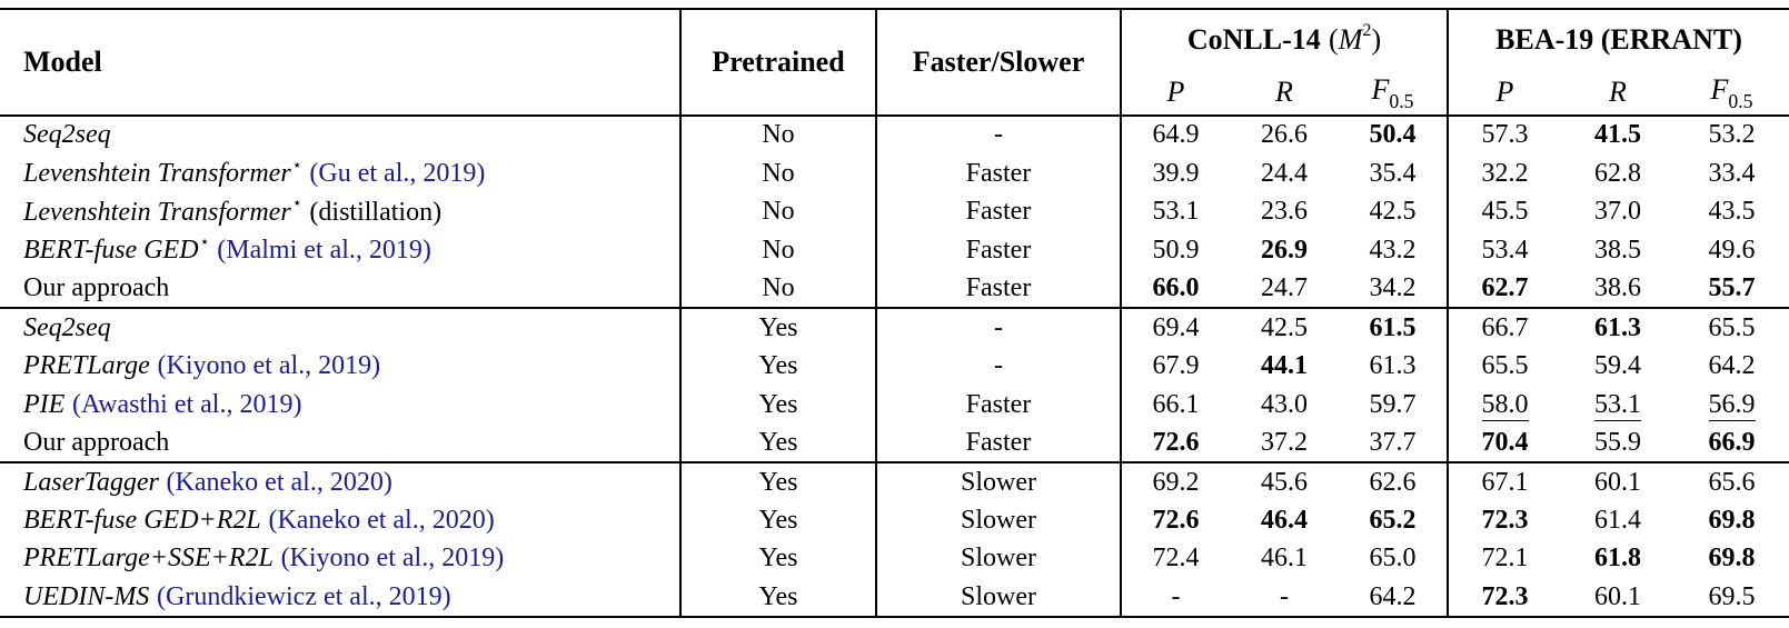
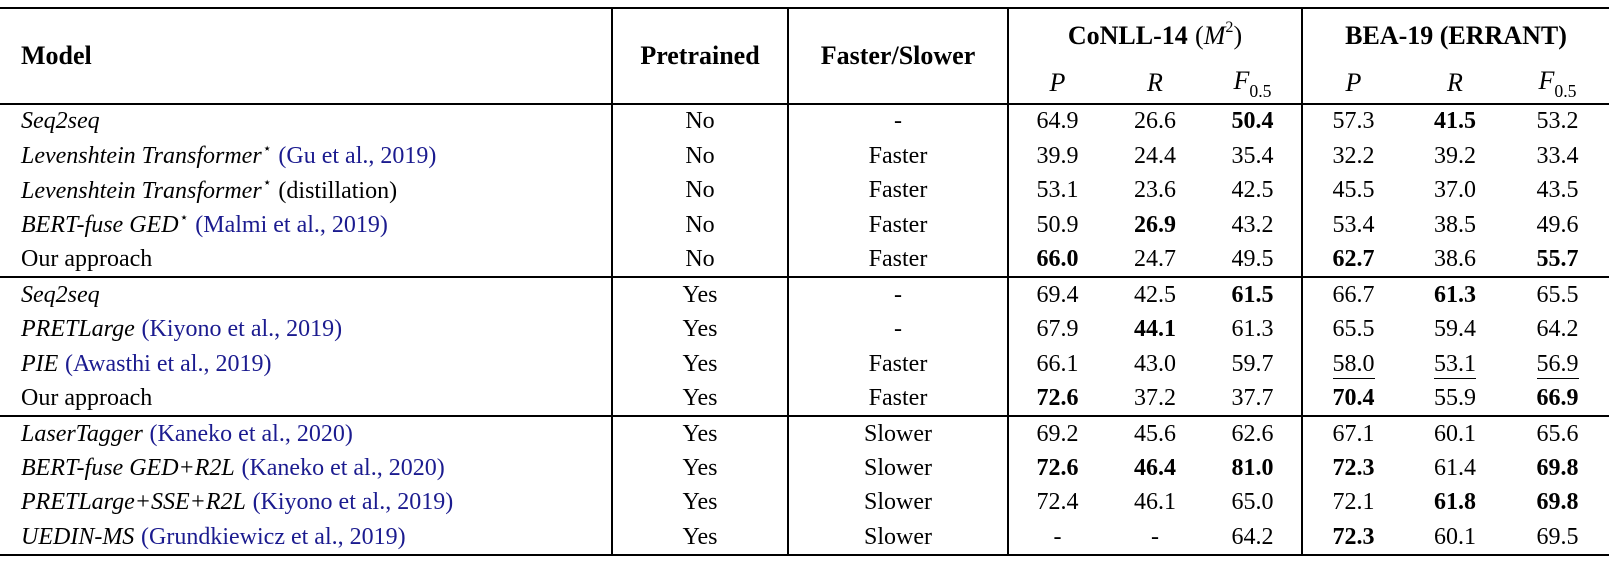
  Model	Pretrained	Faster/Slower	CoNLL-14 (M2)	BEA-19 (ERRANT)
  P	R	F0.5	P	R	F0.5
  Seq2seq	No	-	64.9	26.6	50.4	57.3	41.5	53.2
- Levenshtein Transformer⋆ (Gu et al., 2019)	No	Faster	39.9	24.4	35.4	32.2	62.8	33.4
+ Levenshtein Transformer⋆ (Gu et al., 2019)	No	Faster	39.9	24.4	35.4	32.2	39.2	33.4
  Levenshtein Transformer⋆ (distillation)	No	Faster	53.1	23.6	42.5	45.5	37.0	43.5
  BERT-fuse GED⋆ (Malmi et al., 2019)	No	Faster	50.9	26.9	43.2	53.4	38.5	49.6
- Our approach	No	Faster	66.0	24.7	34.2	62.7	38.6	55.7
+ Our approach	No	Faster	66.0	24.7	49.5	62.7	38.6	55.7
  Seq2seq	Yes	-	69.4	42.5	61.5	66.7	61.3	65.5
  PRETLarge (Kiyono et al., 2019)	Yes	-	67.9	44.1	61.3	65.5	59.4	64.2
  PIE (Awasthi et al., 2019)	Yes	Faster	66.1	43.0	59.7	58.0	53.1	56.9
  Our approach	Yes	Faster	72.6	37.2	37.7	70.4	55.9	66.9
  LaserTagger (Kaneko et al., 2020)	Yes	Slower	69.2	45.6	62.6	67.1	60.1	65.6
- BERT-fuse GED+R2L (Kaneko et al., 2020)	Yes	Slower	72.6	46.4	65.2	72.3	61.4	69.8
+ BERT-fuse GED+R2L (Kaneko et al., 2020)	Yes	Slower	72.6	46.4	81.0	72.3	61.4	69.8
  PRETLarge+SSE+R2L (Kiyono et al., 2019)	Yes	Slower	72.4	46.1	65.0	72.1	61.8	69.8
  UEDIN-MS (Grundkiewicz et al., 2019)	Yes	Slower	-	-	64.2	72.3	60.1	69.5
